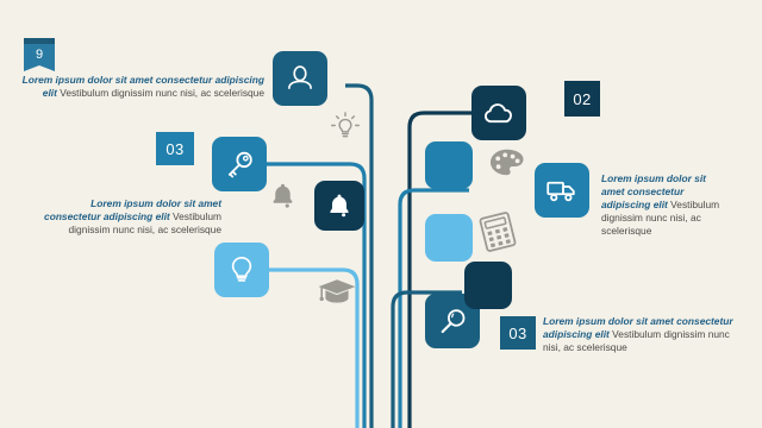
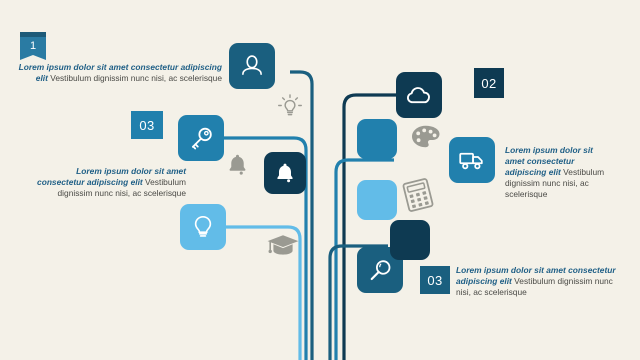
- 9
+ 1
  02
  03
  03
  Lorem ipsum dolor sit amet consectetur adipiscing elit Vestibulum dignissim nunc nisi, ac scelerisque
  Lorem ipsum dolor sit amet consectetur adipiscing elit Vestibulum dignissim nunc nisi, ac scelerisque
  Lorem ipsum dolor sit amet consectetur adipiscing elit Vestibulum dignissim nunc nisi, ac scelerisque
  Lorem ipsum dolor sit amet consectetur adipiscing elit Vestibulum dignissim nunc nisi, ac scelerisque
